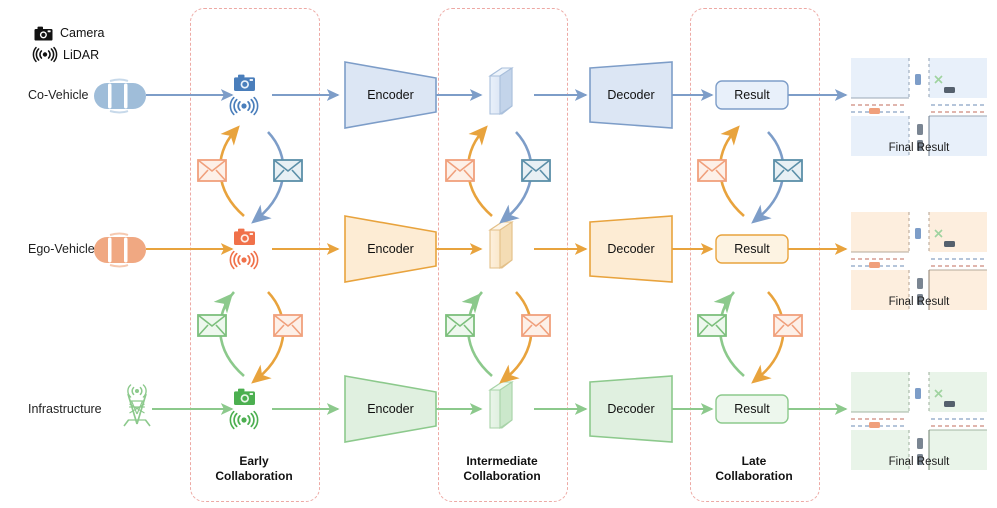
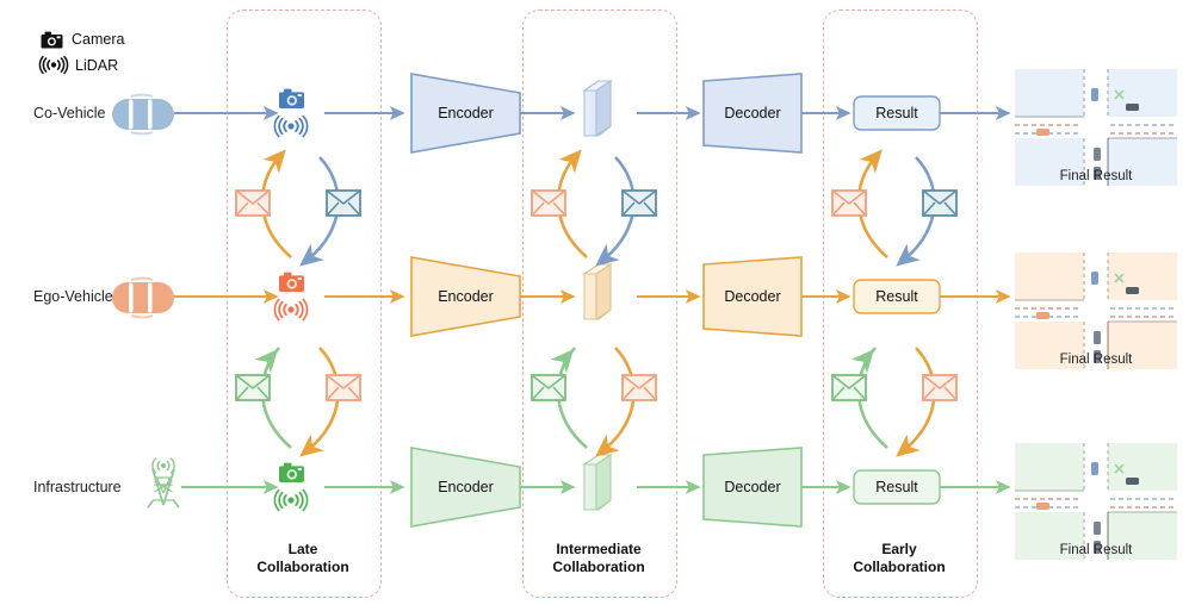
  Camera
  LiDAR
- Early
+ Late
  Collaboration
  Intermediate
  Collaboration
- Late
+ Early
  Collaboration
  Co-Vehicle
  Ego-Vehicle
  Infrastructure
  Encoder
  Encoder
  Encoder
  Decoder
  Decoder
  Decoder
  Result
  Result
  Result
  Final Result
  Final Result
  Final Result
